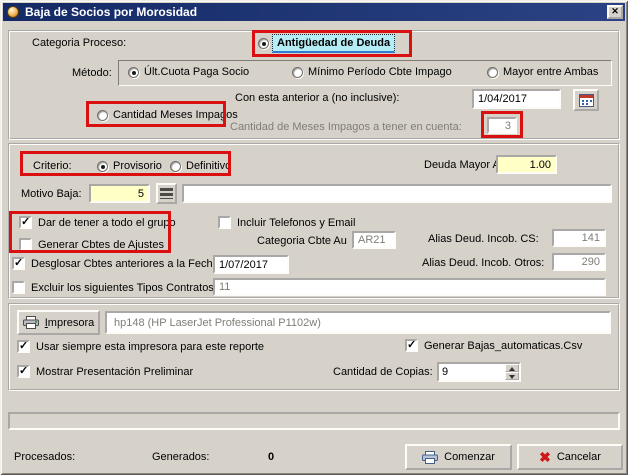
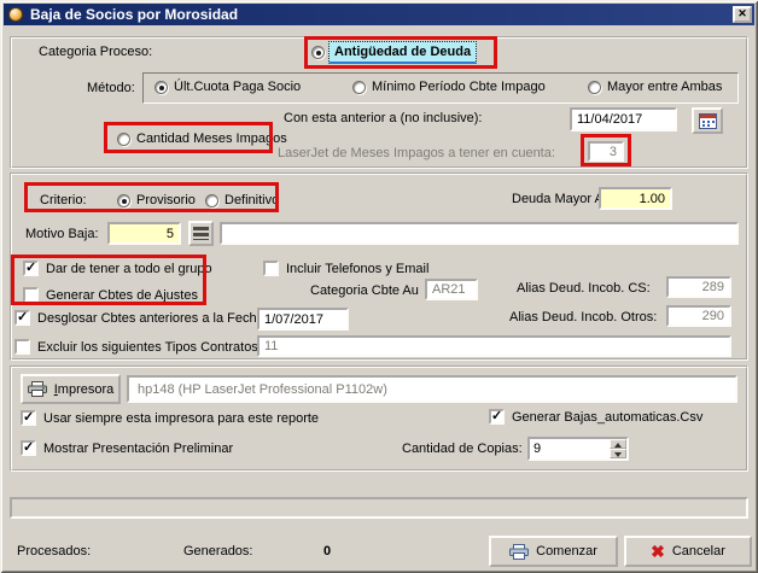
  Baja de Socios por Morosidad
  ✕
  Categoria Proceso:
  Antigüedad de Deuda
  Método:
  Últ.Cuota Paga Socio
  Mínimo Período Cbte Impago
  Mayor entre Ambas
  Con esta anterior a (no inclusive):
- 1/04/2017
+ 11/04/2017
  Cantidad Meses Impagos
- Cantidad de Meses Impagos a tener en cuenta:
+ LaserJet de Meses Impagos a tener en cuenta:
  3
  Criterio:
  Provisorio
  Definitivo
  Deuda Mayor
  1.00
  Motivo Baja:
  5
  Dar de tener a todo el grupo
  Generar Cbtes de Ajustes
  Incluir Telefonos y Email
  Categoria Cbte Au
  AR21
  Alias Deud. Incob. CS:
- 141
+ 289
  Desglosar Cbtes anteriores a la Fech
  1/07/2017
  Alias Deud. Incob. Otros:
  290
  Excluir los siguientes Tipos Contratos
  11
  Impresora
  hp148 (HP LaserJet Professional P1102w)
  Usar siempre esta impresora para este reporte
  Generar Bajas_automaticas.Csv
  Mostrar Presentación Preliminar
  Cantidad de Copias:
  9
  Procesados:
  Generados:
  0
  Comenzar
  ✖
  Cancelar
